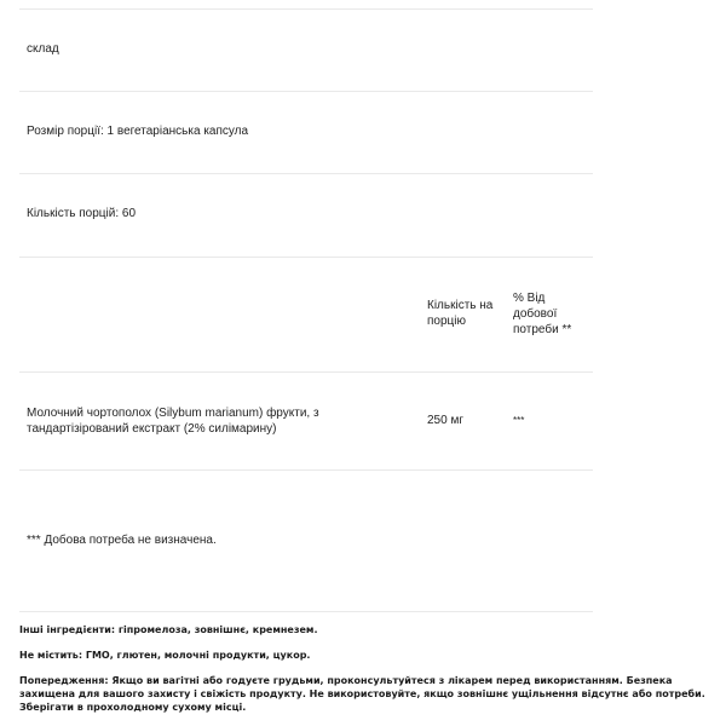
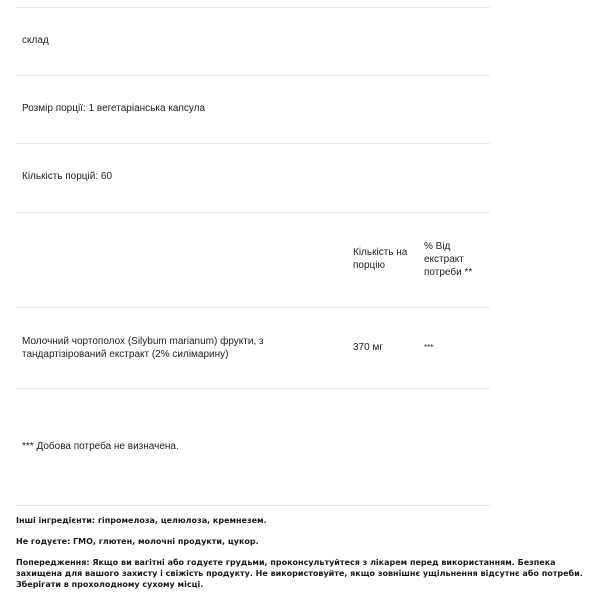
  склад
  Розмір порції: 1 вегетаріанська капсула
  Кількість порцій: 60
  Кількість на порцію
- % Від добової потреби **
+ % Від екстракт потреби **
  Молочний чортополох (Silybum marianum) фрукти, з тандартізірований екстракт (2% силімарину)
- 250 мг
+ 370 мг
  ***
  *** Добова потреба не визначена.
- Інші інгредієнти: гіпромелоза, зовнішнє, кремнезем.
+ Інші інгредієнти: гіпромелоза, целюлоза, кремнезем.
- Не містить: ГМО, глютен, молочні продукти, цукор.
+ Не годуєте: ГМО, глютен, молочні продукти, цукор.
  Попередження: Якщо ви вагітні або годуєте грудьми, проконсультуйтеся з лікарем перед використанням. Безпека захищена для вашого захисту і свіжість продукту. Не використовуйте, якщо зовнішнє ущільнення відсутнє або потреби. Зберігати в прохолодному сухому місці.
